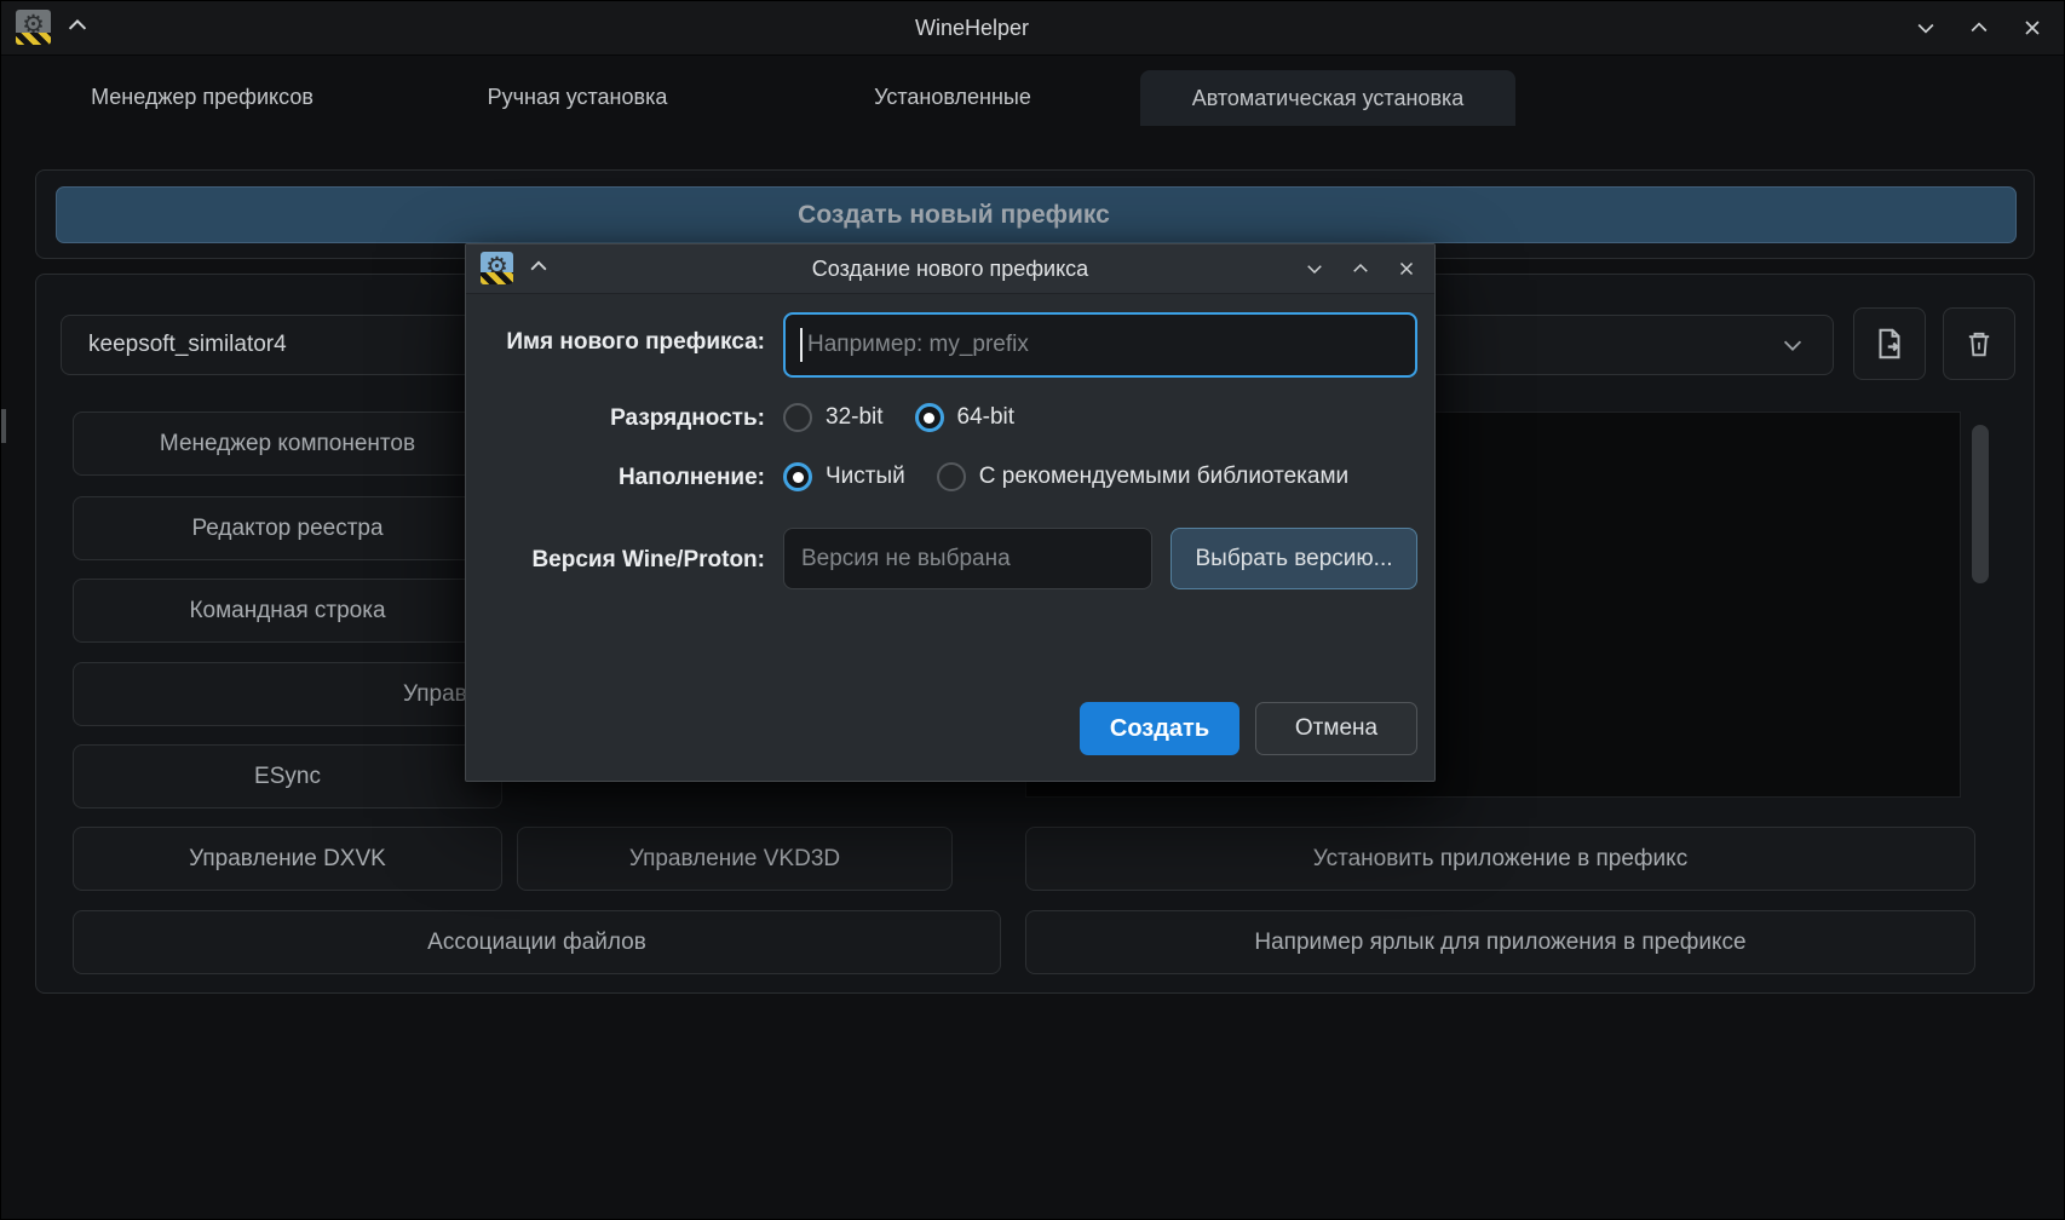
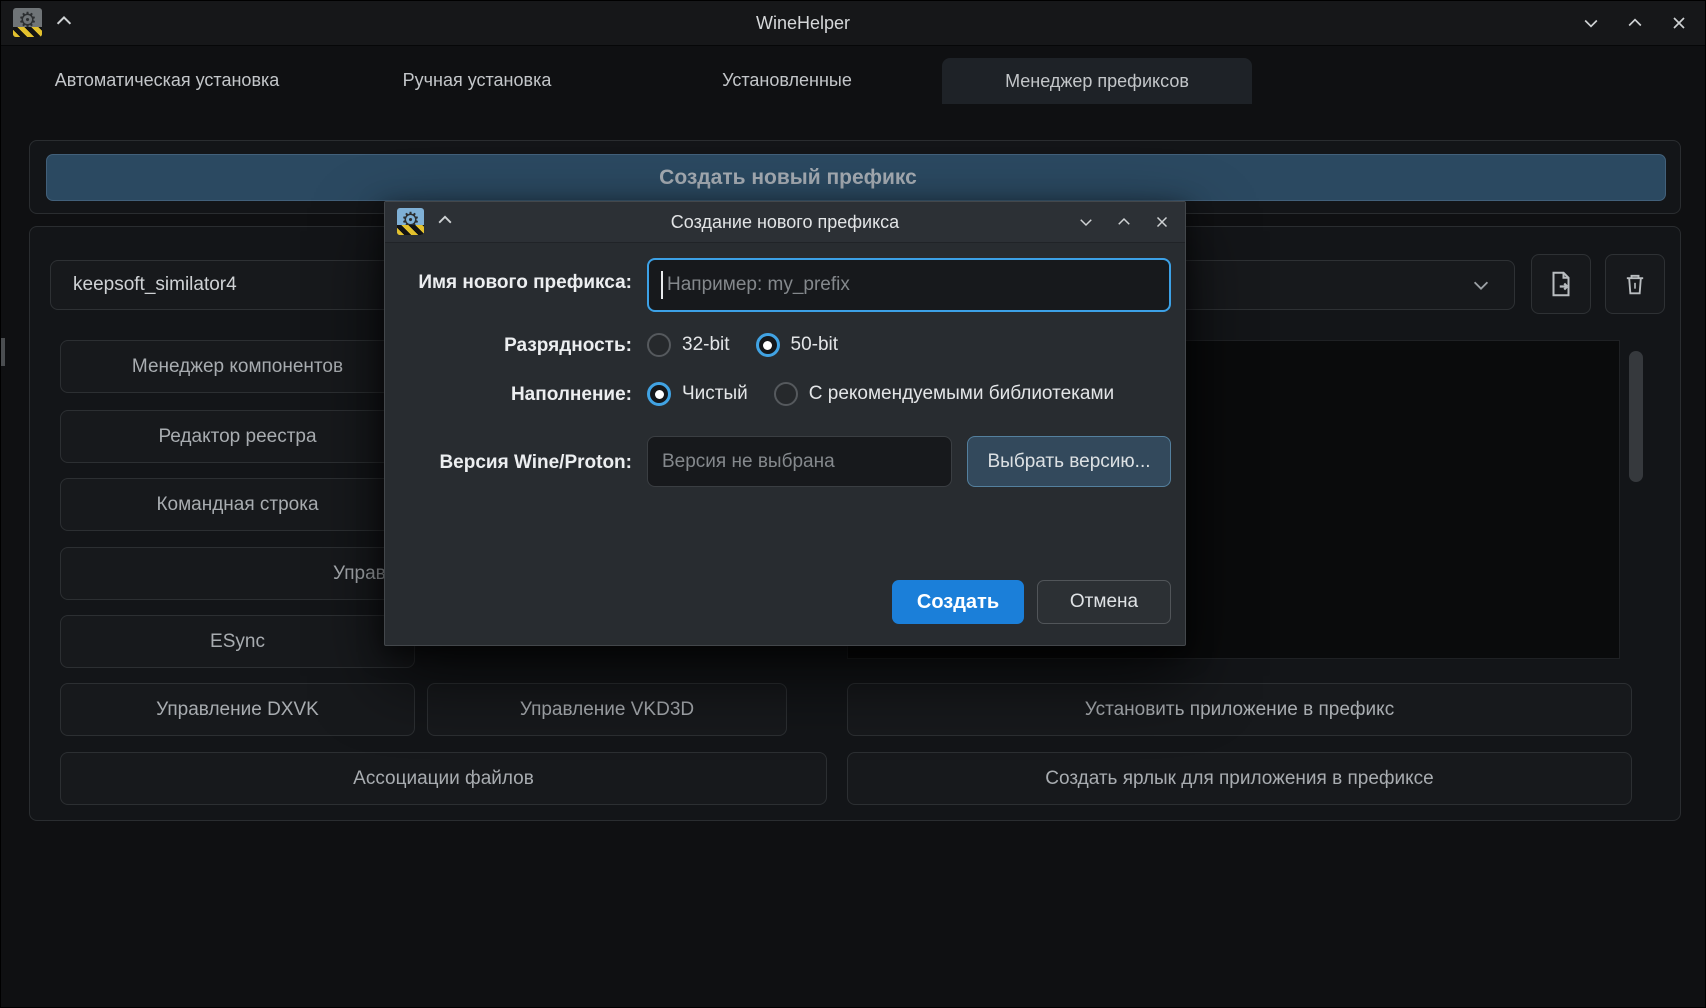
  ⚙
  WineHelper
- Менеджер префиксов
+ Автоматическая установка
  Ручная установка
  Установленные
- Автоматическая установка
+ Менеджер префиксов
  Создать новый префикс
  keepsoft_similator4
  Менеджер компонентов
  Редактор реестра
  Командная строка
  Управ
  ESync
  Управление DXVK
  Управление VKD3D
  Ассоциации файлов
  Установить приложение в префикс
- Например ярлык для приложения в префиксе
+ Создать ярлык для приложения в префиксе
  ⚙
  Создание нового префикса
  Имя нового префикса:
  Например: my_prefix
  Разрядность:
  32-bit
- 64-bit
+ 50-bit
  Наполнение:
  Чистый
  С рекомендуемыми библиотеками
  Версия Wine/Proton:
  Версия не выбрана
  Выбрать версию...
  Создать
  Отмена
